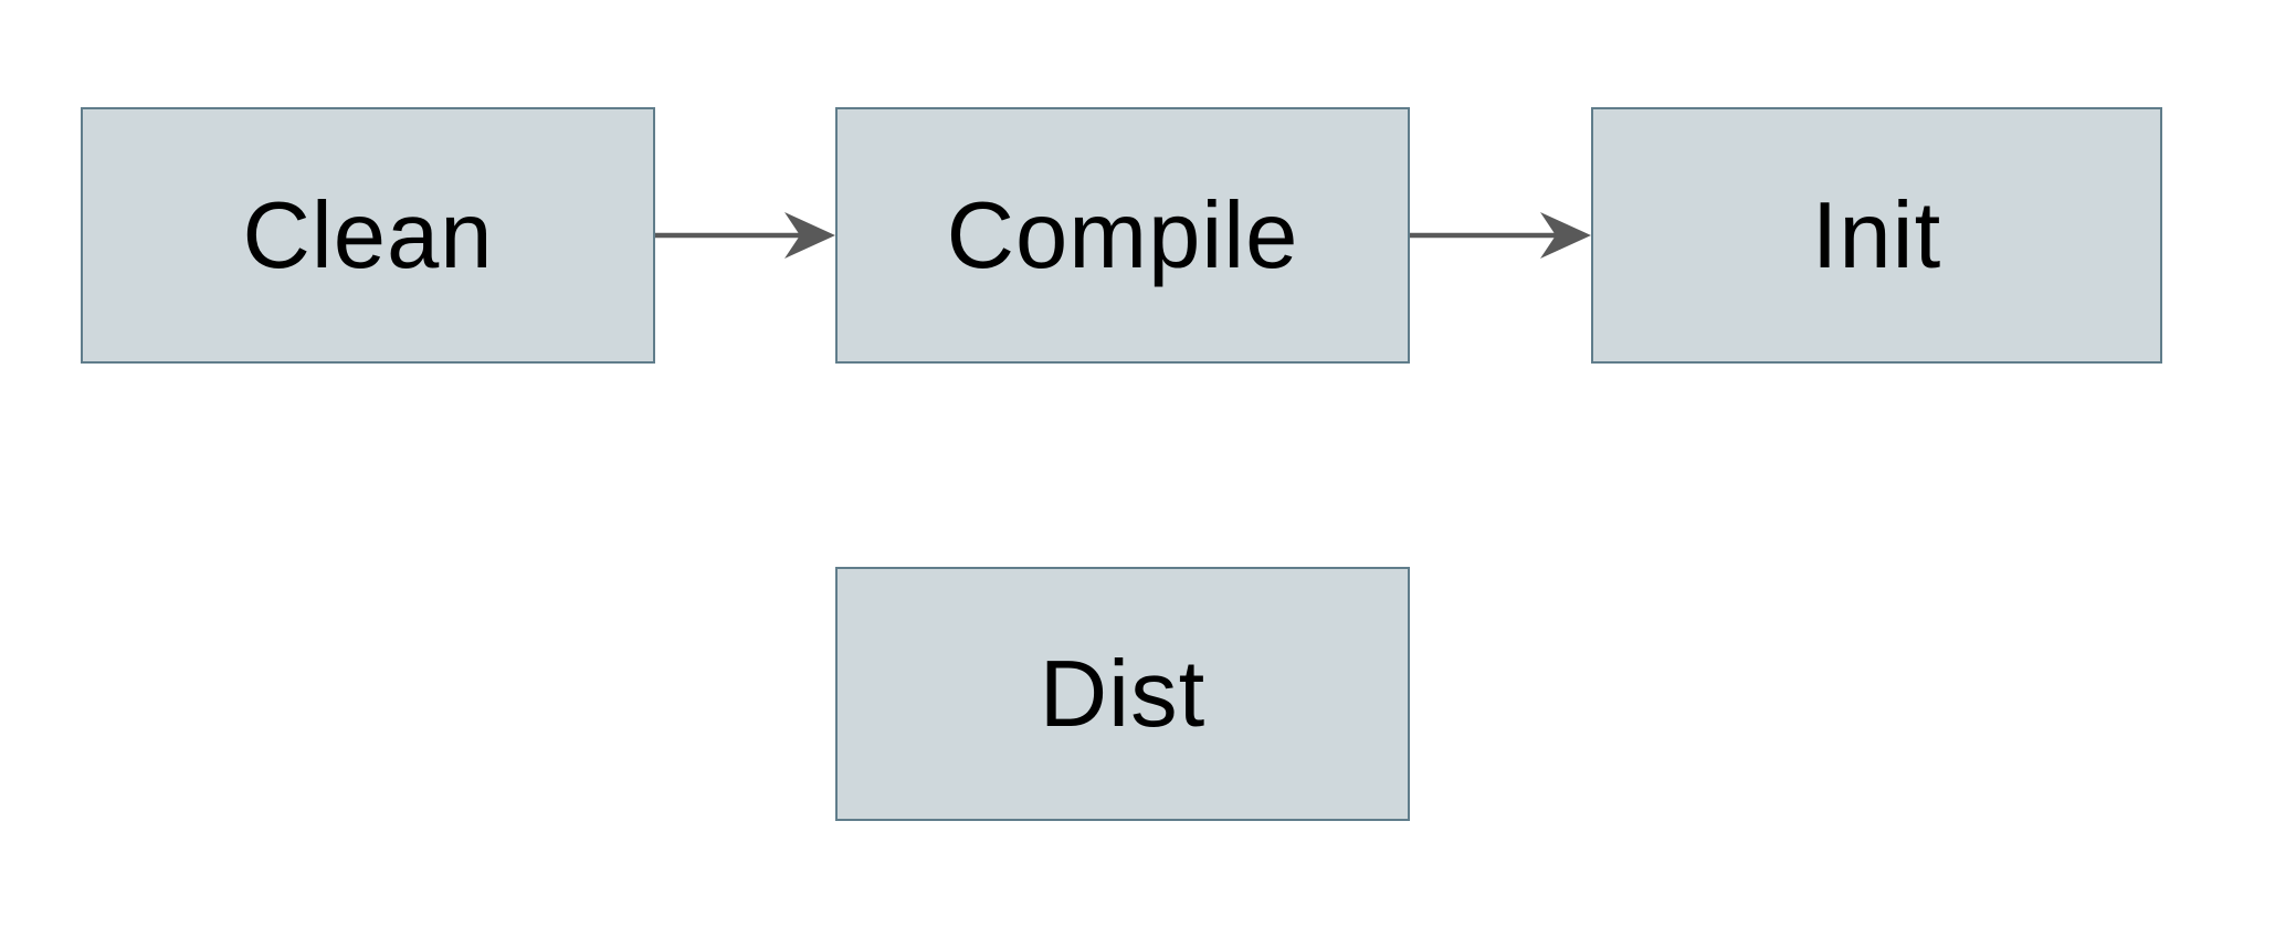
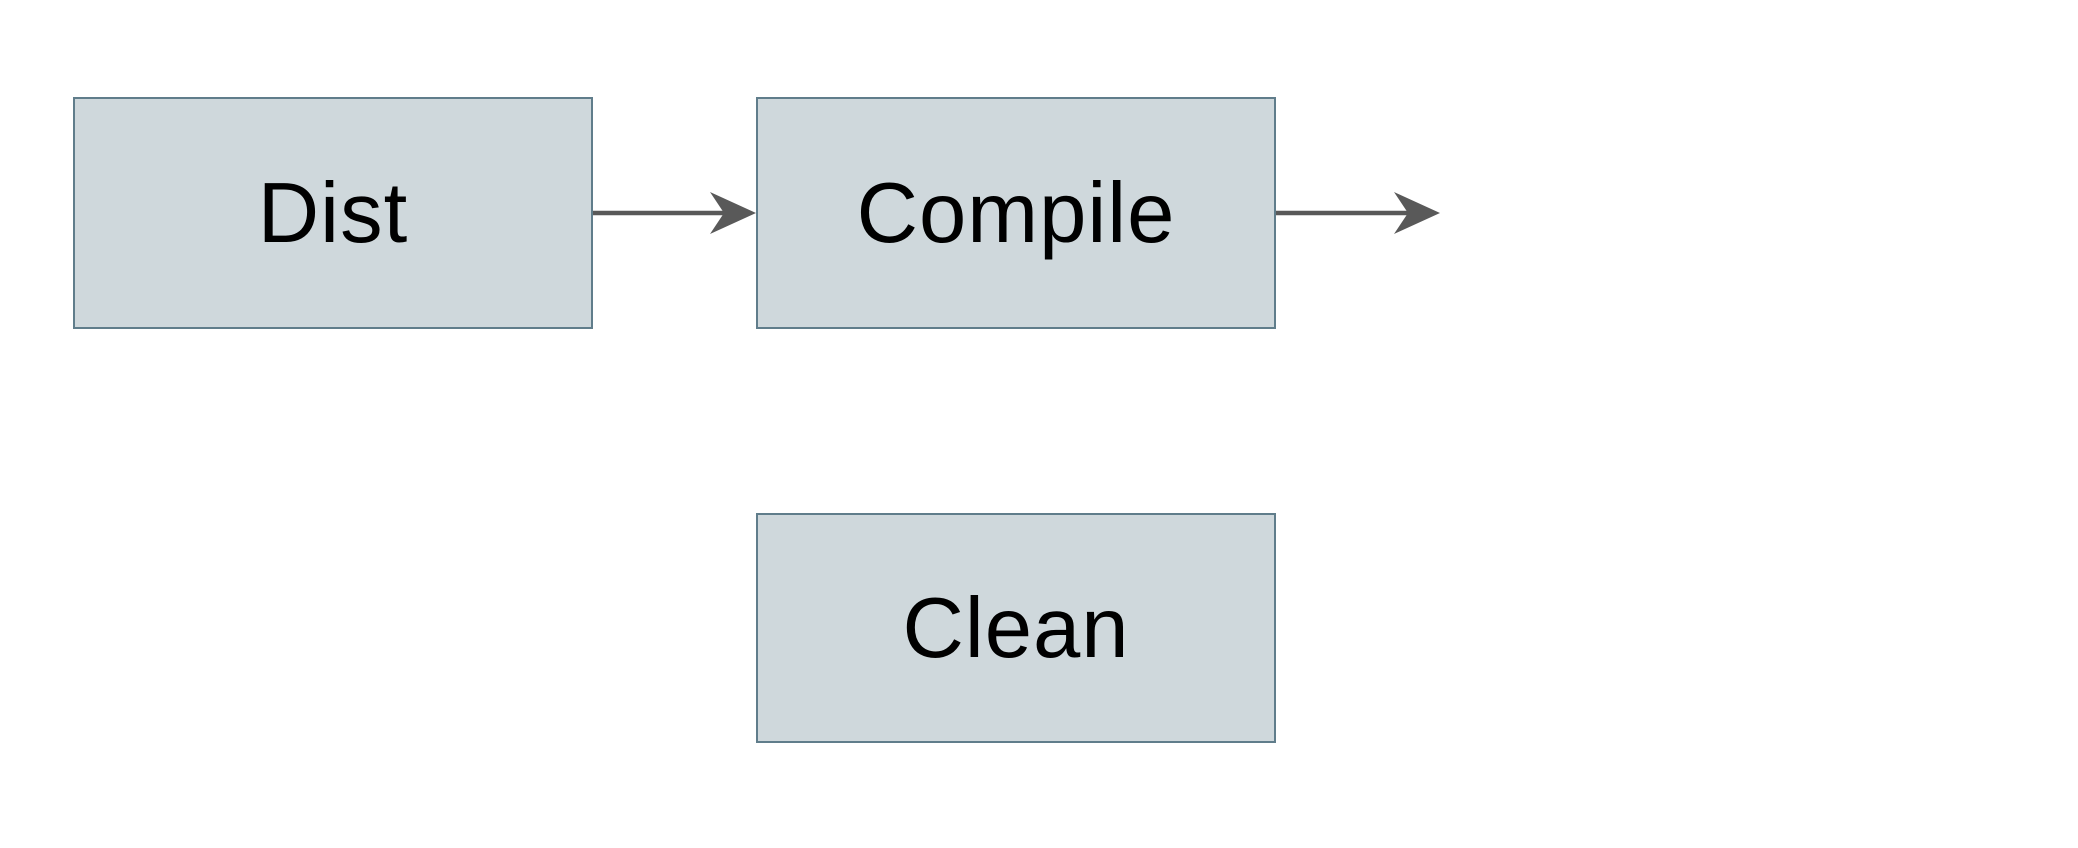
- Clean
+ Dist
  Compile
- Init
- Dist
+ Clean
